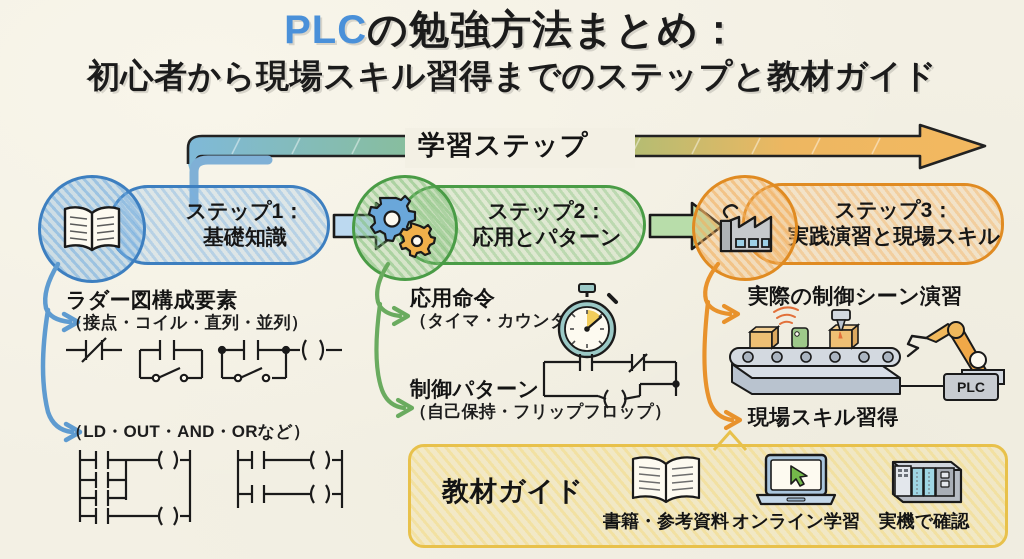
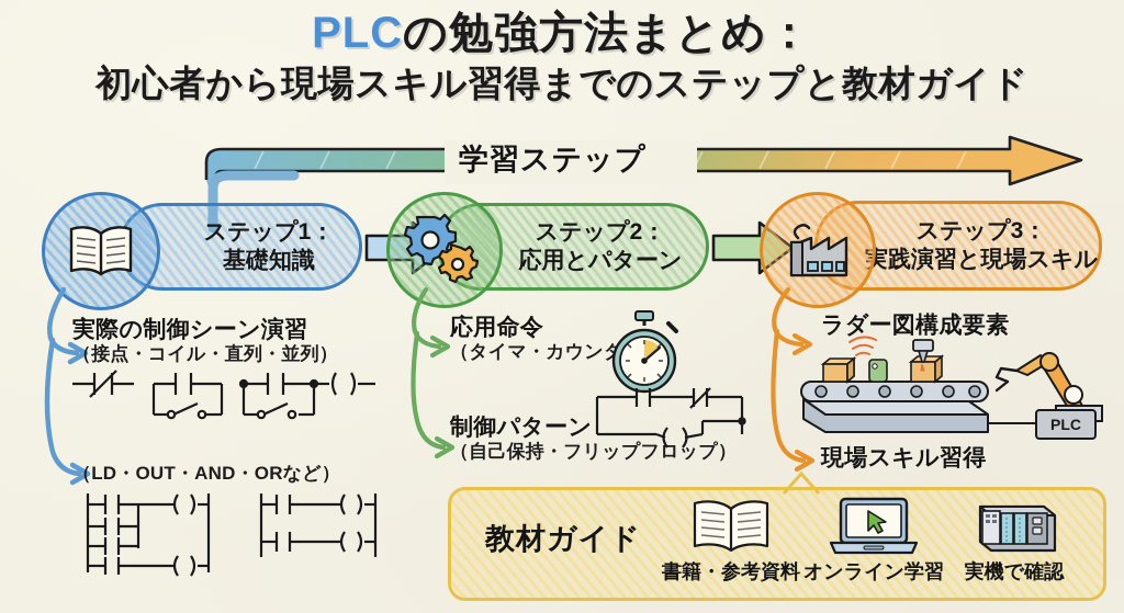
  PLCの勉強方法まとめ：
  初心者から現場スキル習得までのステップと教材ガイド
  学習ステップ
  ステップ1：
  基礎知識
- ラダー図構成要素
+ 実際の制御シーン演習
  （接点・コイル・直列・並列）
  （LD・OUT・AND・ORなど）
  ステップ2：
  応用とパターン
  応用命令
  （タイマ・カウンタ
  制御パターン
  （自己保持・フリップフロップ）
  ステップ3：
  実践演習と現場スキル
- 実際の制御シーン演習
+ ラダー図構成要素
  現場スキル習得
  PLC
  教材ガイド
  書籍・参考資料
  オンライン学習
  実機で確認
